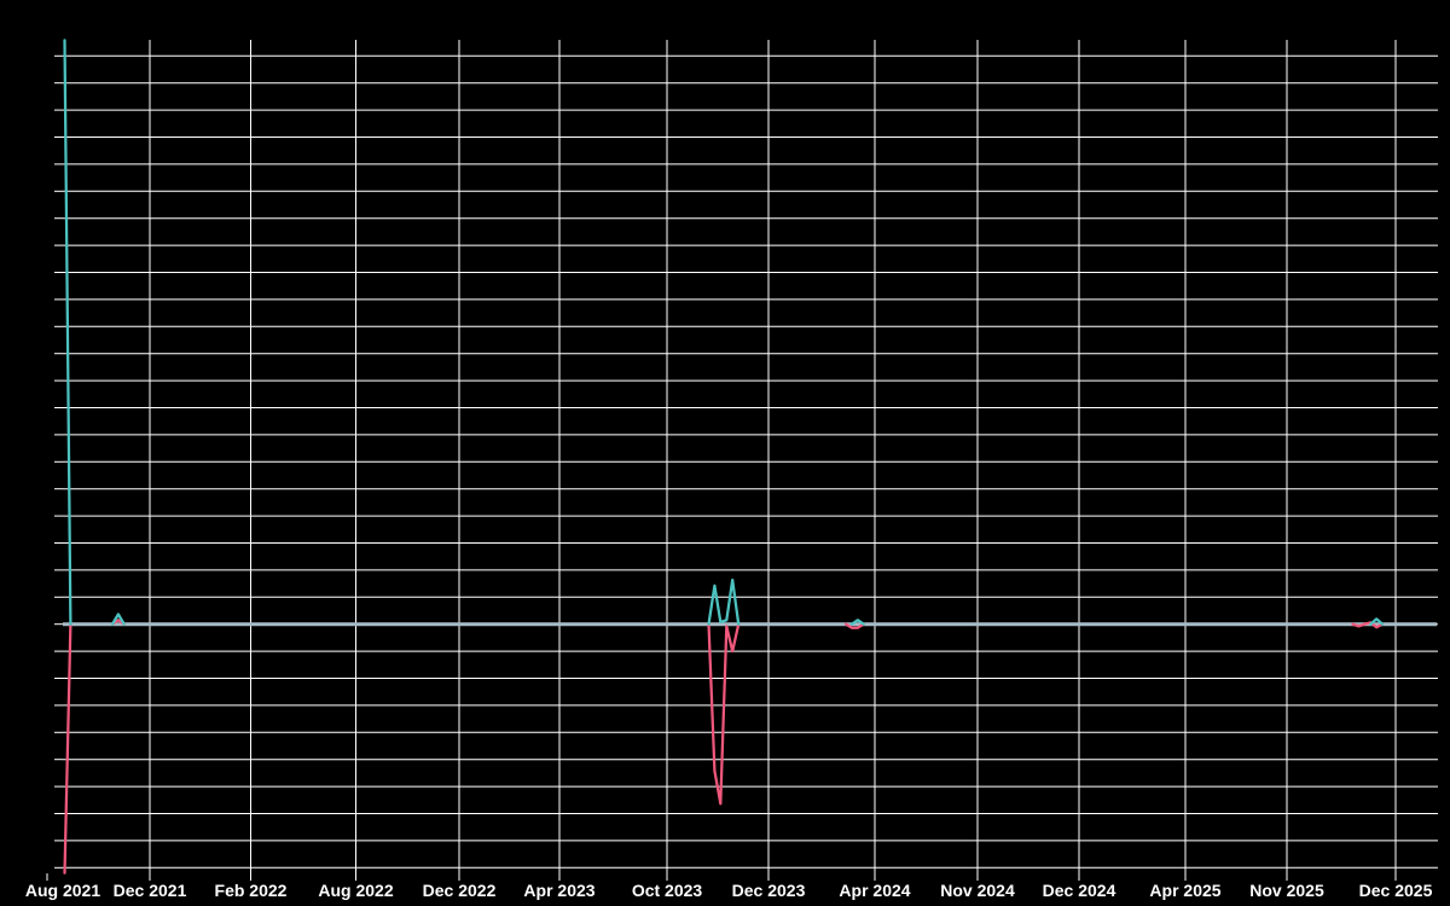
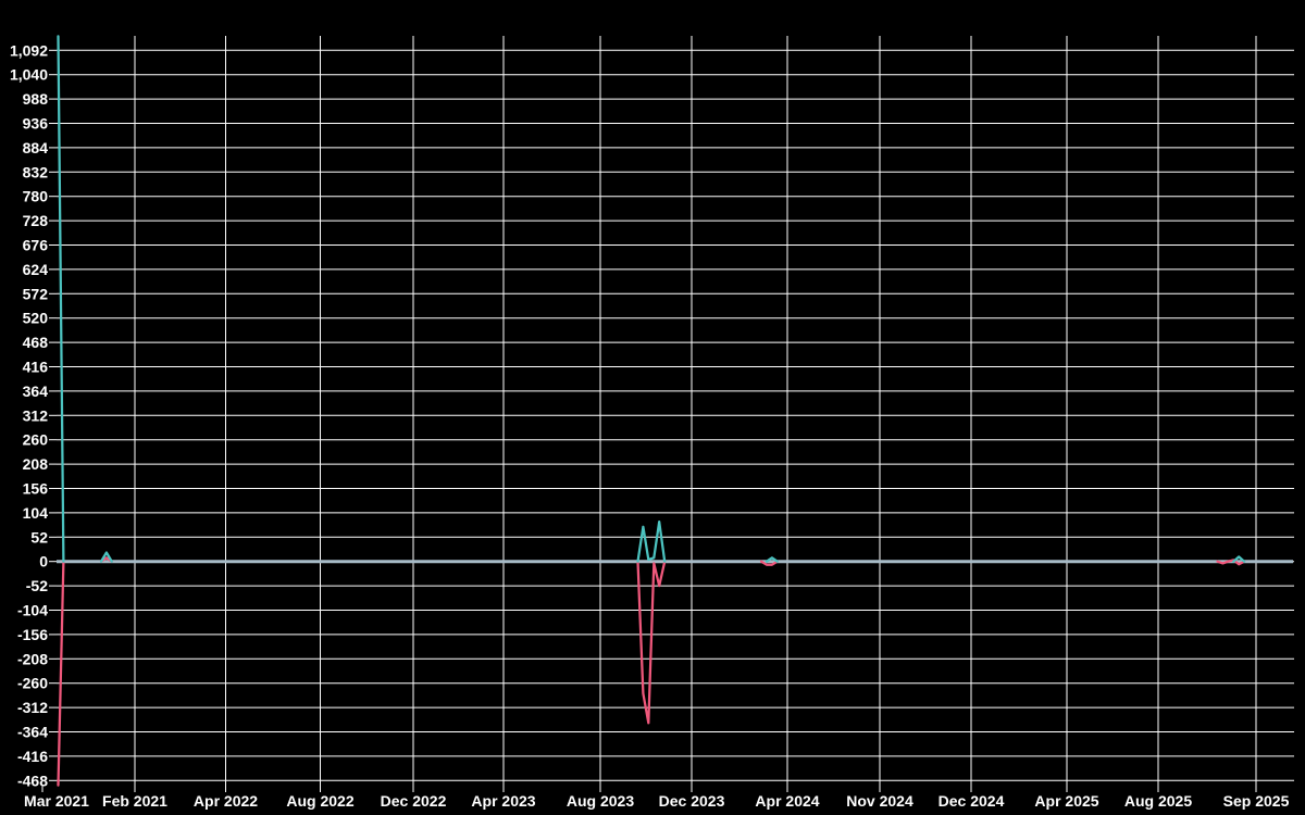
+ 1,092
+ 1,040
+ 988
+ 936
+ 884
+ 832
+ 780
+ 728
+ 676
+ 624
+ 572
+ 520
+ 468
+ 416
+ 364
+ 312
+ 260
+ 208
+ 156
+ 104
+ 52
+ 0
+ -52
+ -104
+ -156
+ -208
+ -260
+ -312
+ -364
+ -416
+ -468
- Aug 2021
+ Mar 2021
- Dec 2021
+ Feb 2021
- Feb 2022
+ Apr 2022
  Aug 2022
  Dec 2022
  Apr 2023
- Oct 2023
+ Aug 2023
  Dec 2023
  Apr 2024
  Nov 2024
  Dec 2024
  Apr 2025
- Nov 2025
+ Aug 2025
- Dec 2025
+ Sep 2025
